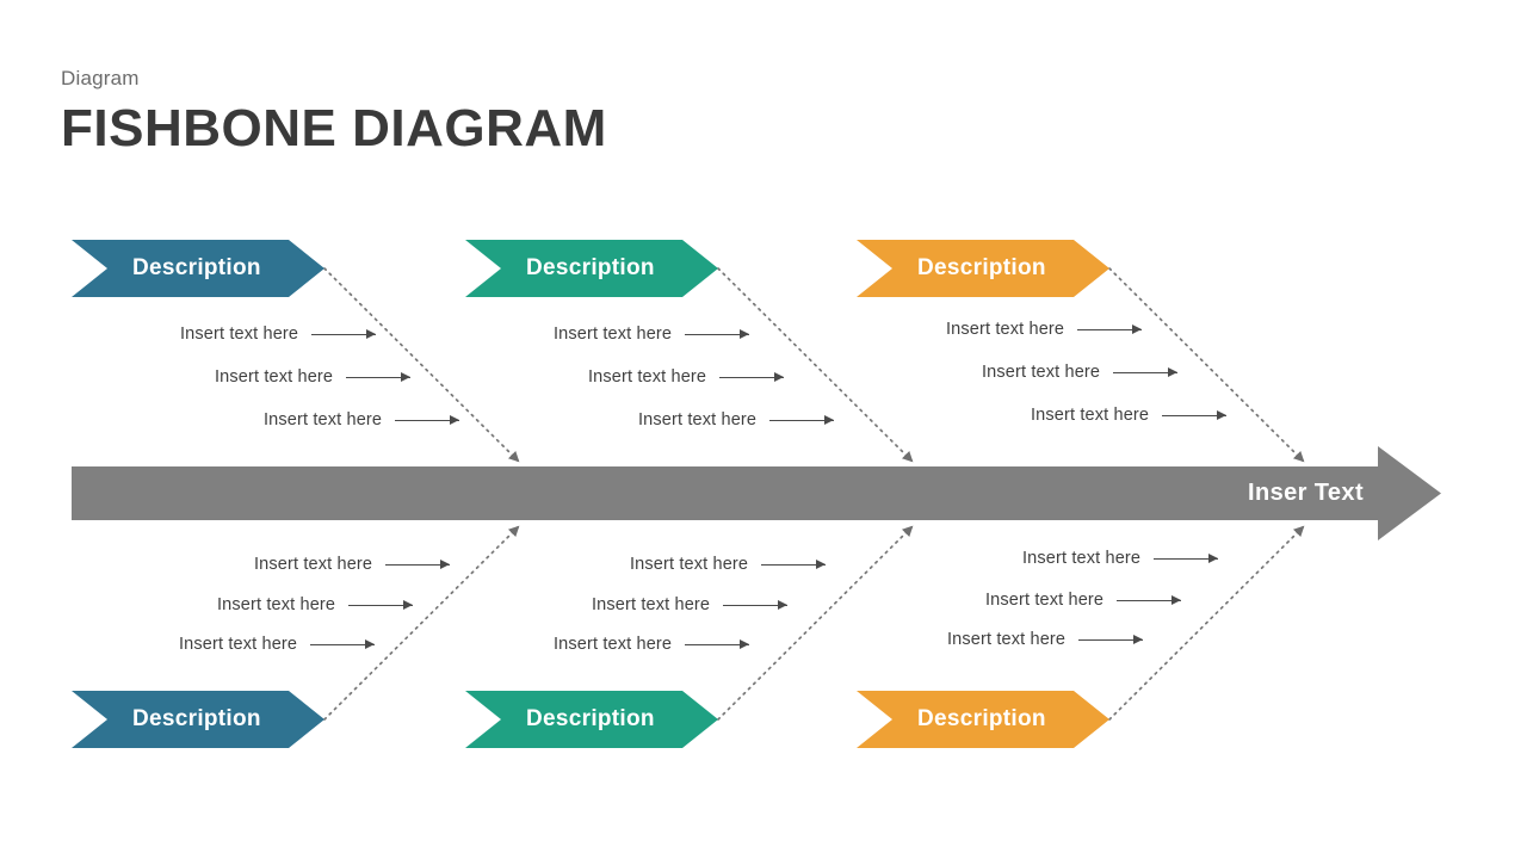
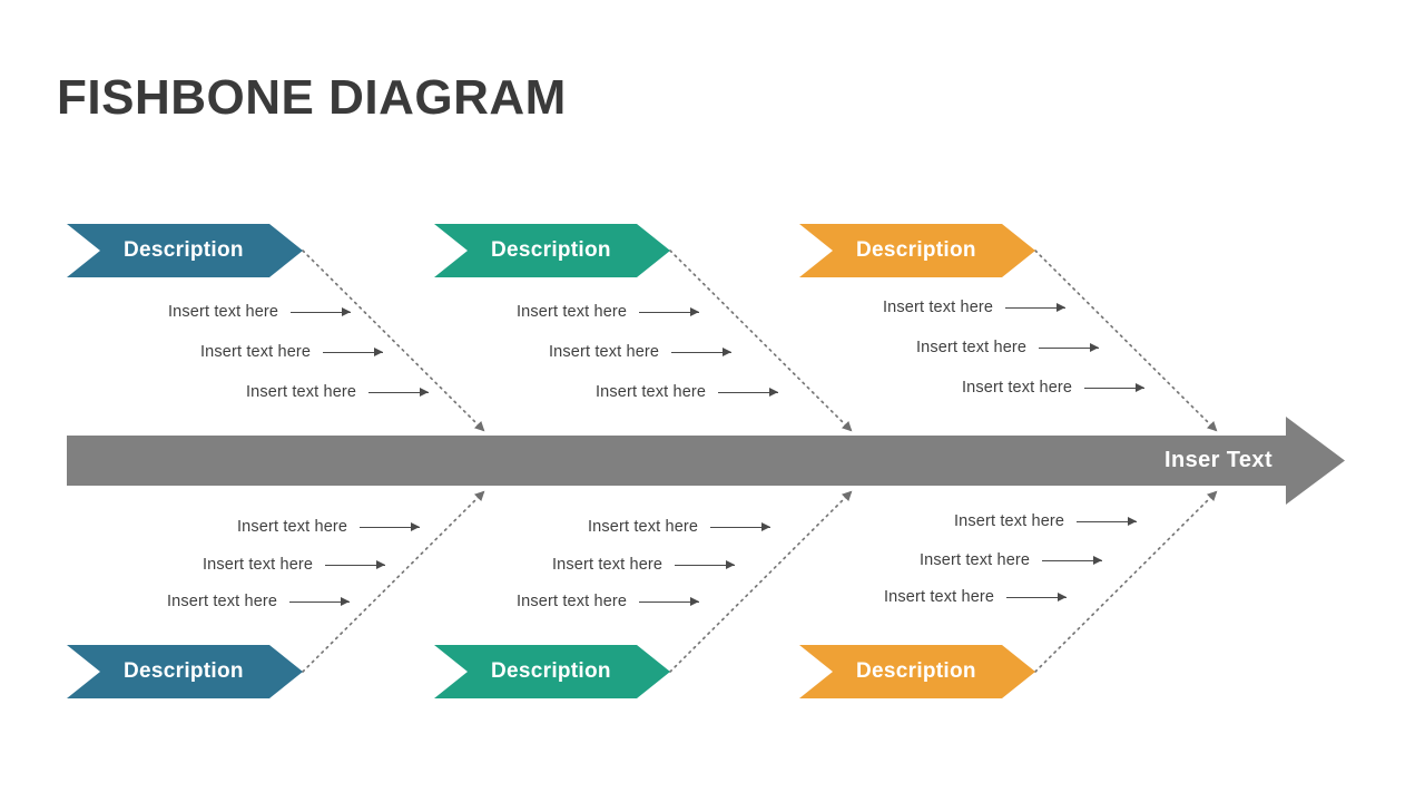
- Diagram
  FISHBONE DIAGRAM
  Description
  Description
  Description
  Description
  Description
  Description
  Inser Text
  Insert text here
  Insert text here
  Insert text here
  Insert text here
  Insert text here
  Insert text here
  Insert text here
  Insert text here
  Insert text here
  Insert text here
  Insert text here
  Insert text here
  Insert text here
  Insert text here
  Insert text here
  Insert text here
  Insert text here
  Insert text here
